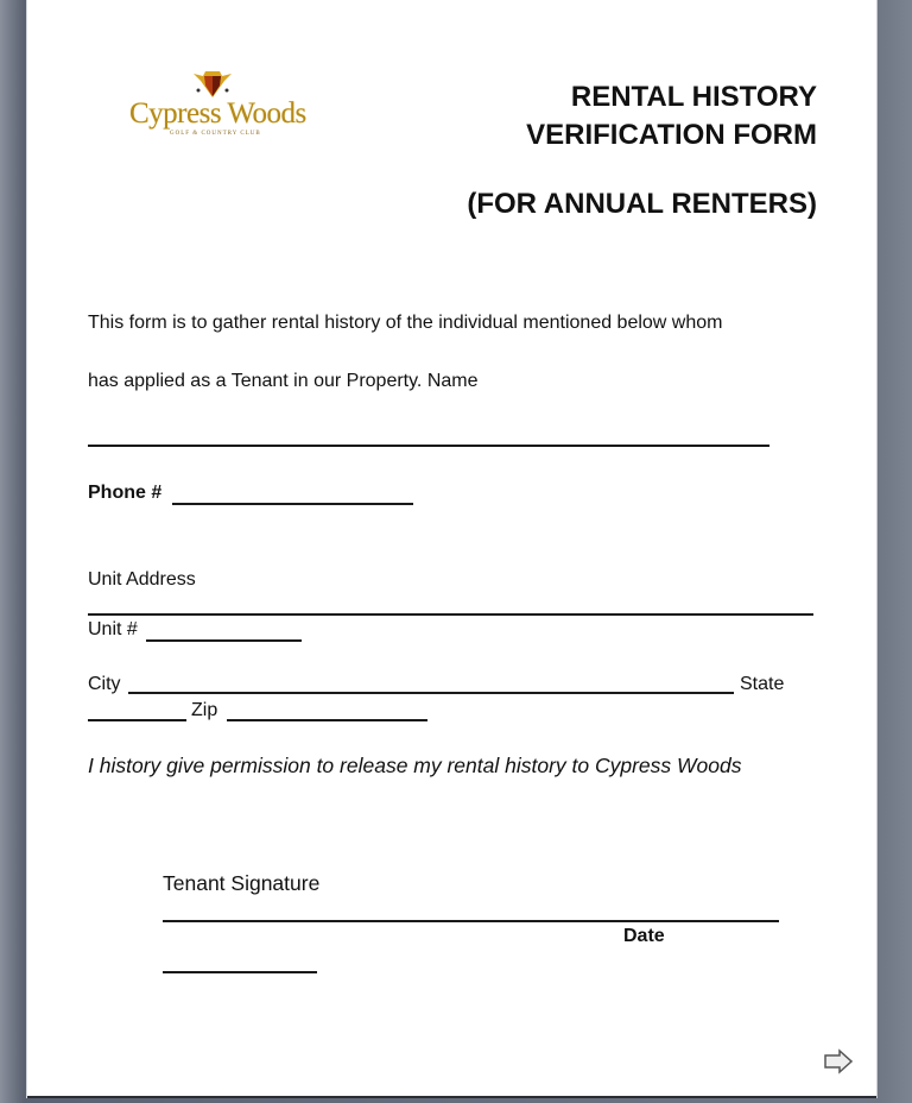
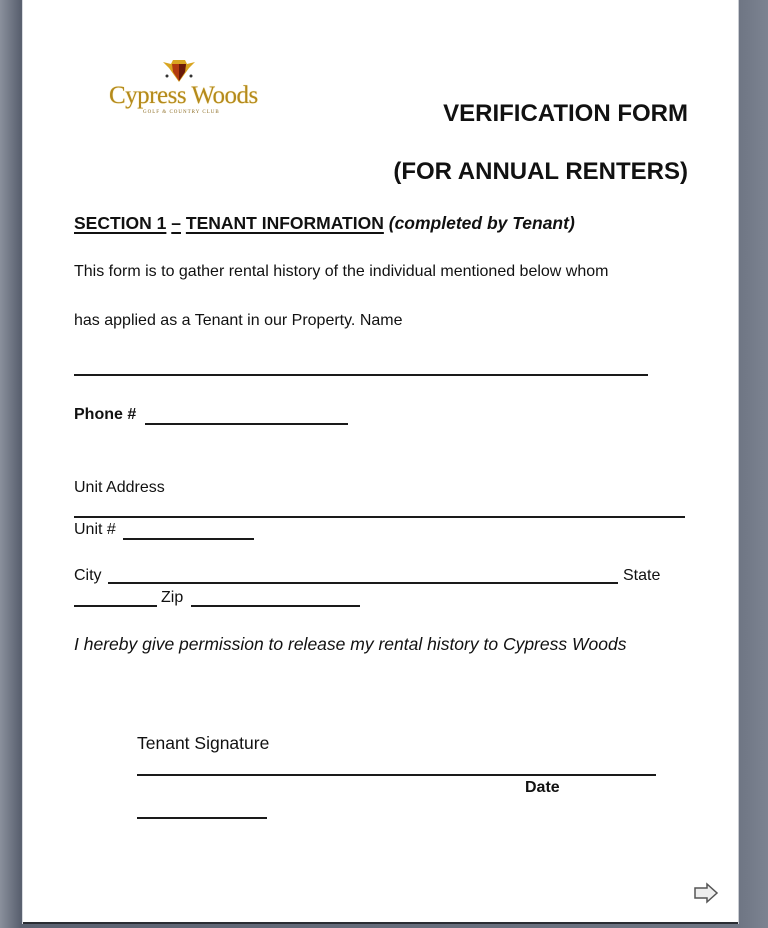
  Cypress Woods
- RENTAL HISTORY
  VERIFICATION FORM
  (FOR ANNUAL RENTERS)
+ SECTION 1 – TENANT INFORMATION (completed by Tenant)
  This form is to gather rental history of the individual mentioned below whom
  has applied as a Tenant in our Property. Name
  Phone #
  Unit Address
  Unit #
  City
  State
  Zip
- I history give permission to release my rental history to Cypress Woods
+ I hereby give permission to release my rental history to Cypress Woods
  Tenant Signature
  Date
